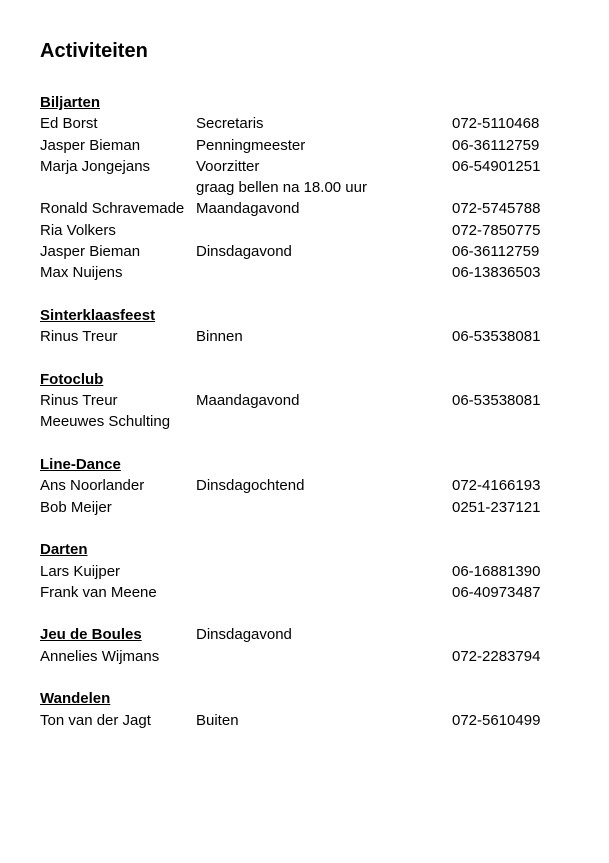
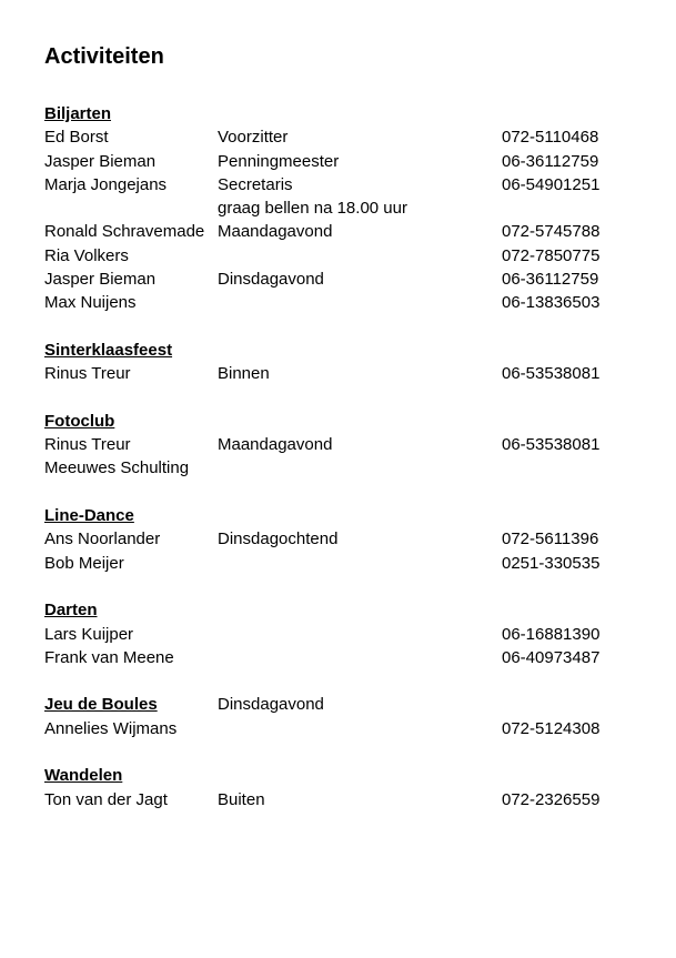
  Activiteiten
  Biljarten
  Ed Borst
- Secretaris
+ Voorzitter
  072-5110468
  Jasper Bieman
  Penningmeester
  06-36112759
  Marja Jongejans
- Voorzitter
+ Secretaris
  06-54901251
  graag bellen na 18.00 uur
  Ronald Schravemade
  Maandagavond
  072-5745788
  Ria Volkers
  072-7850775
  Jasper Bieman
  Dinsdagavond
  06-36112759
  Max Nuijens
  06-13836503
  Sinterklaasfeest
  Rinus Treur
  Binnen
  06-53538081
  Fotoclub
  Rinus Treur
  Maandagavond
  06-53538081
  Meeuwes Schulting
  Line-Dance
  Ans Noorlander
  Dinsdagochtend
- 072-4166193
+ 072-5611396
  Bob Meijer
- 0251-237121
+ 0251-330535
  Darten
  Lars Kuijper
  06-16881390
  Frank van Meene
  06-40973487
  Jeu de Boules
  Dinsdagavond
  Annelies Wijmans
- 072-2283794
+ 072-5124308
  Wandelen
  Ton van der Jagt
  Buiten
- 072-5610499
+ 072-2326559
